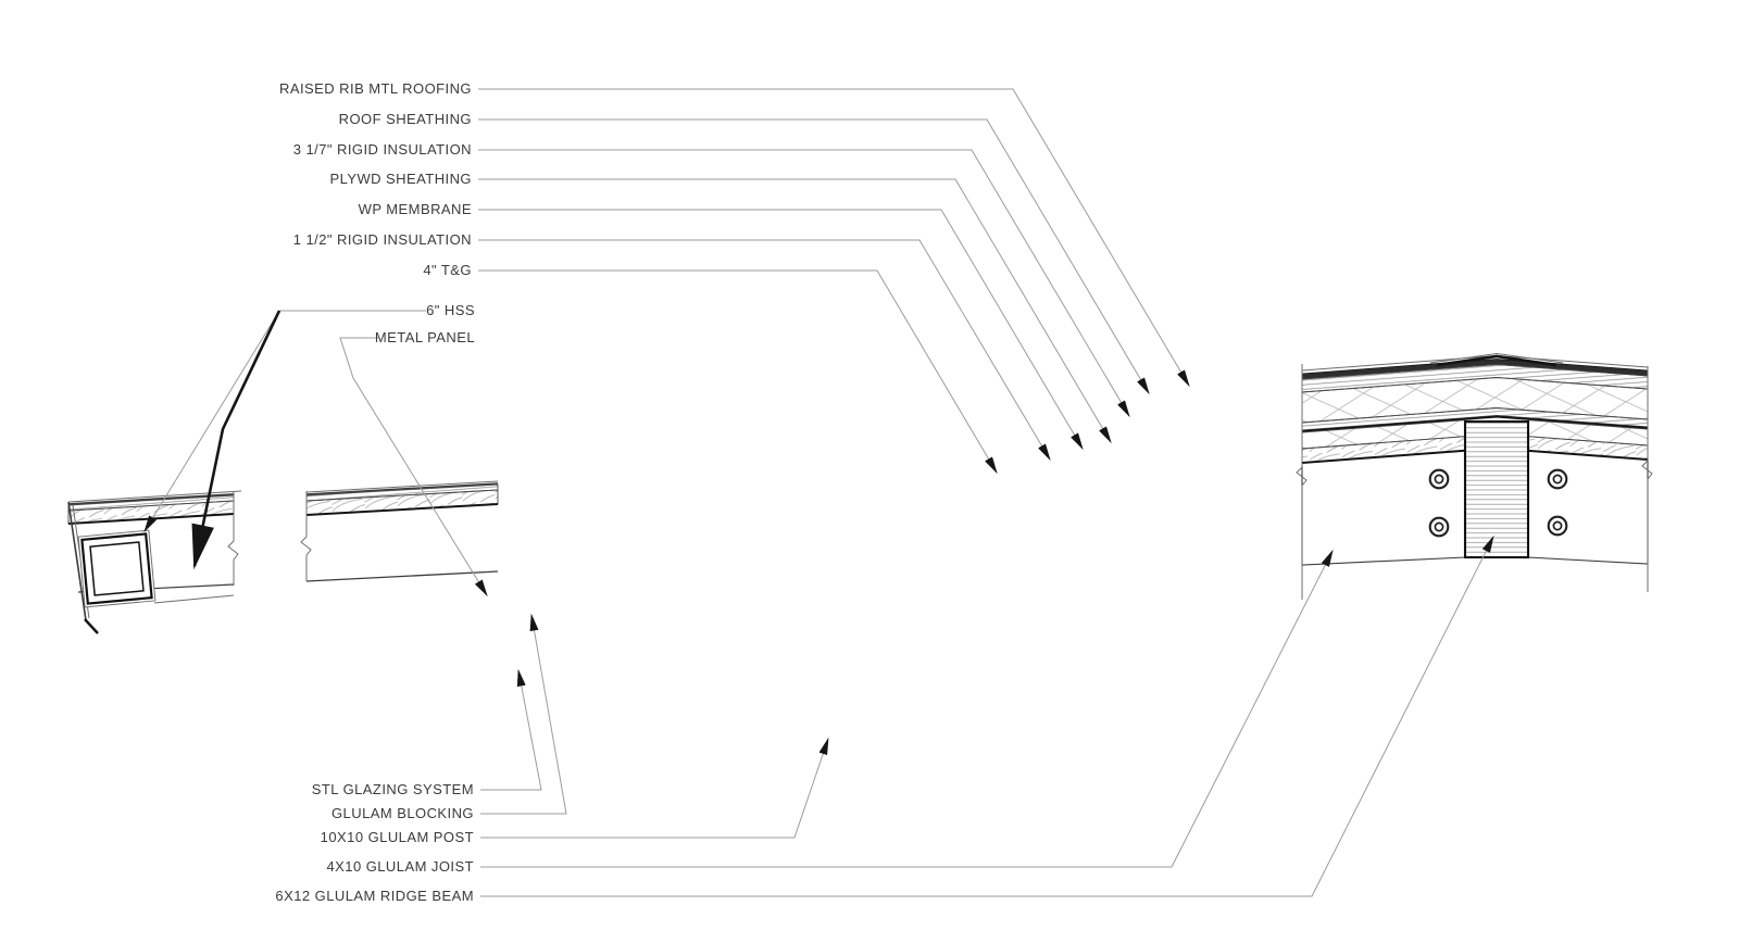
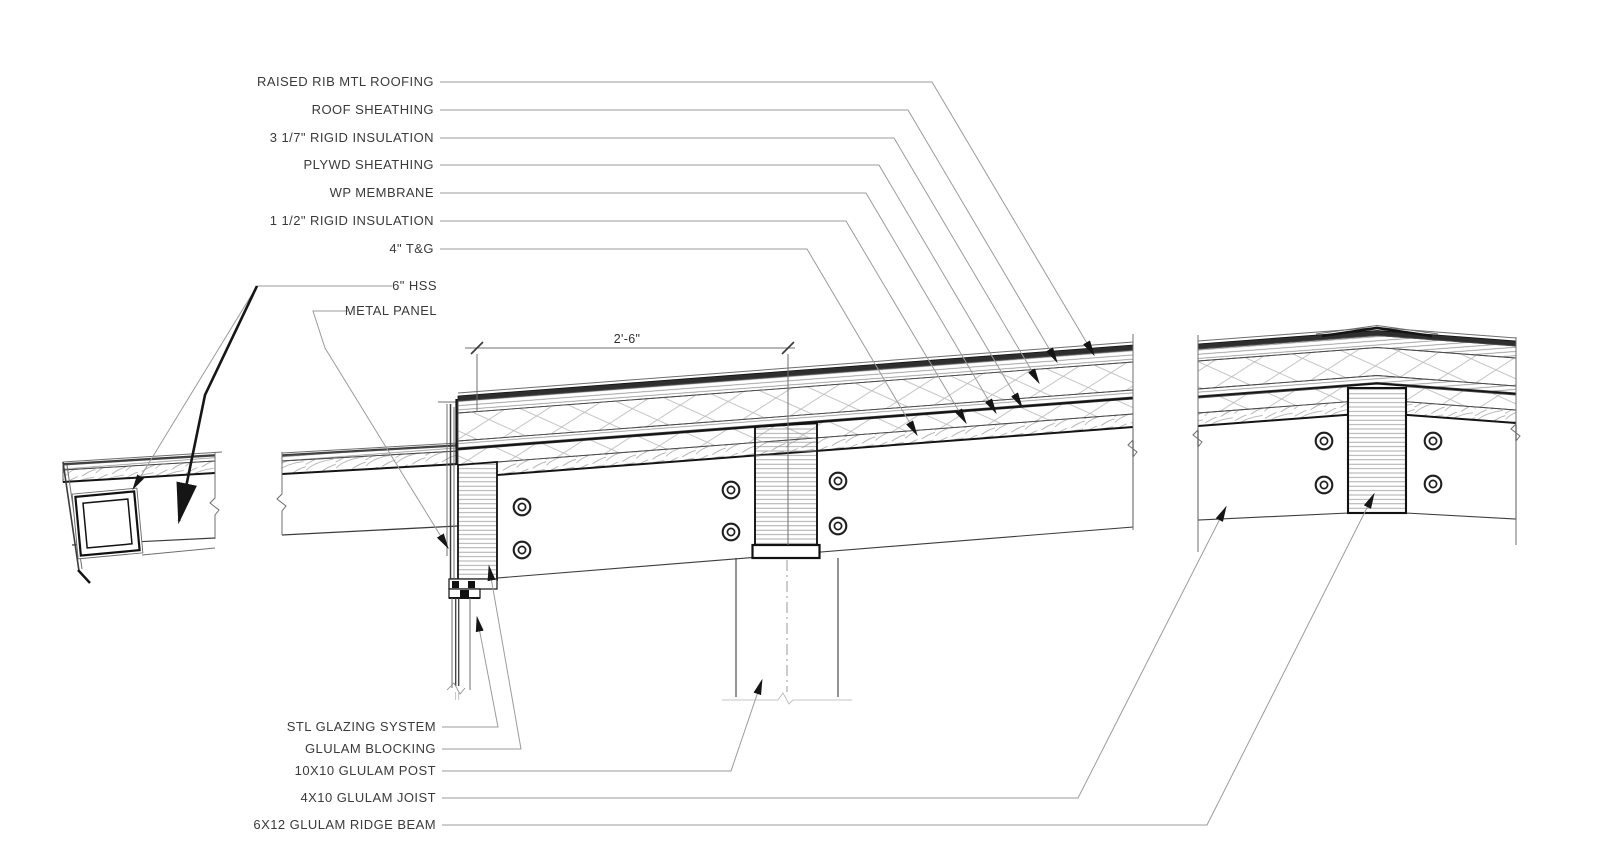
+ 2'-6"
  RAISED RIB MTL ROOFING
  ROOF SHEATHING
  3 1/7" RIGID INSULATION
  PLYWD SHEATHING
  WP MEMBRANE
  1 1/2" RIGID INSULATION
  4" T&G
  6" HSS
  METAL PANEL
  STL GLAZING SYSTEM
  GLULAM BLOCKING
  10X10 GLULAM POST
  4X10 GLULAM JOIST
  6X12 GLULAM RIDGE BEAM
